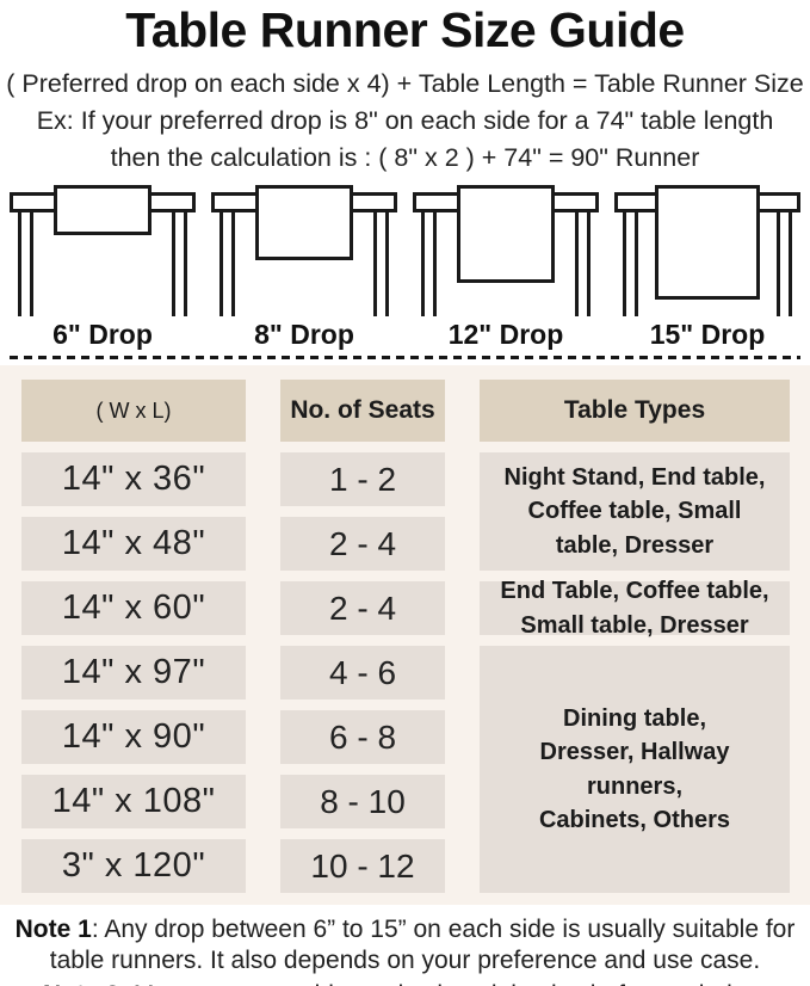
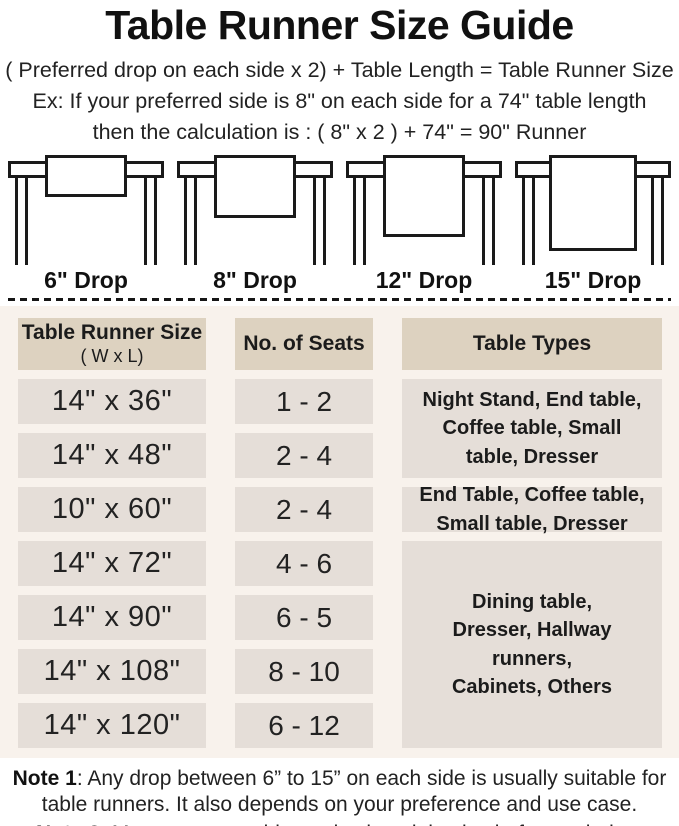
  Table Runner Size Guide
- ( Preferred drop on each side x 4) + Table Length = Table Runner Size
+ ( Preferred drop on each side x 2) + Table Length = Table Runner Size
- Ex: If your preferred drop is 8" on each side for a 74" table length
+ Ex: If your preferred side is 8" on each side for a 74" table length
  then the calculation is : ( 8" x 2 ) + 74" = 90" Runner
  6" Drop
  8" Drop
  12" Drop
  15" Drop
+ Table Runner Size
  ( W x L)
  No. of Seats
  Table Types
  14" x 36"
  14" x 48"
- 14" x 60"
+ 10" x 60"
- 14" x 97"
+ 14" x 72"
  14" x 90"
  14" x 108"
- 3" x 120"
+ 14" x 120"
  1 - 2
  2 - 4
  2 - 4
  4 - 6
- 6 - 8
+ 6 - 5
  8 - 10
- 10 - 12
+ 6 - 12
  Night Stand, End table, Coffee table, Small table, Dresser
  End Table, Coffee table, Small table, Dresser
  Dining table, Dresser, Hallway runners, Cabinets, Others
  Note 1: Any drop between 6” to 15” on each side is usually suitable for table runners. It also depends on your preference and use case.
